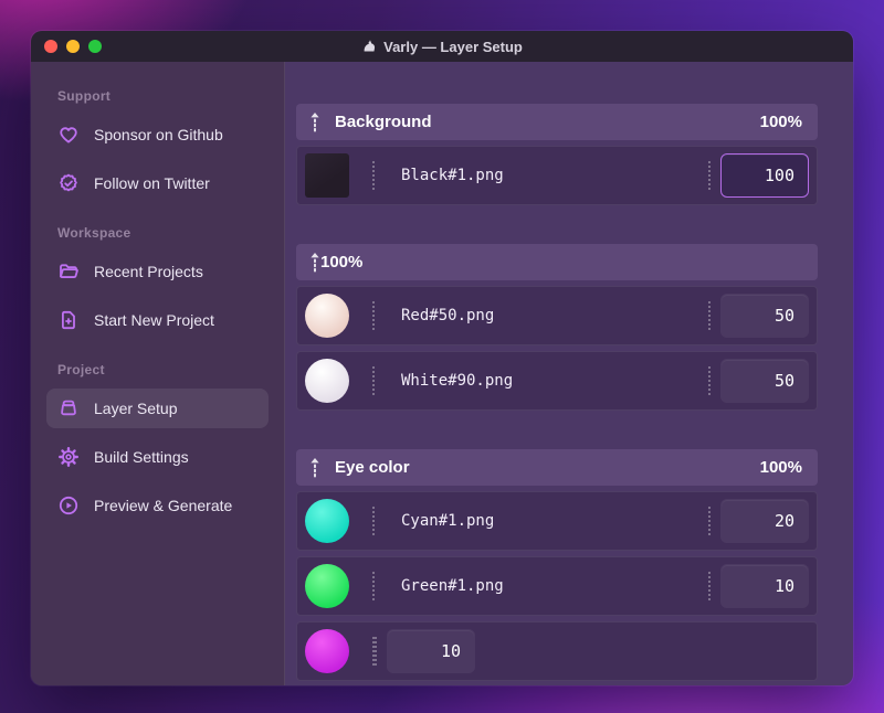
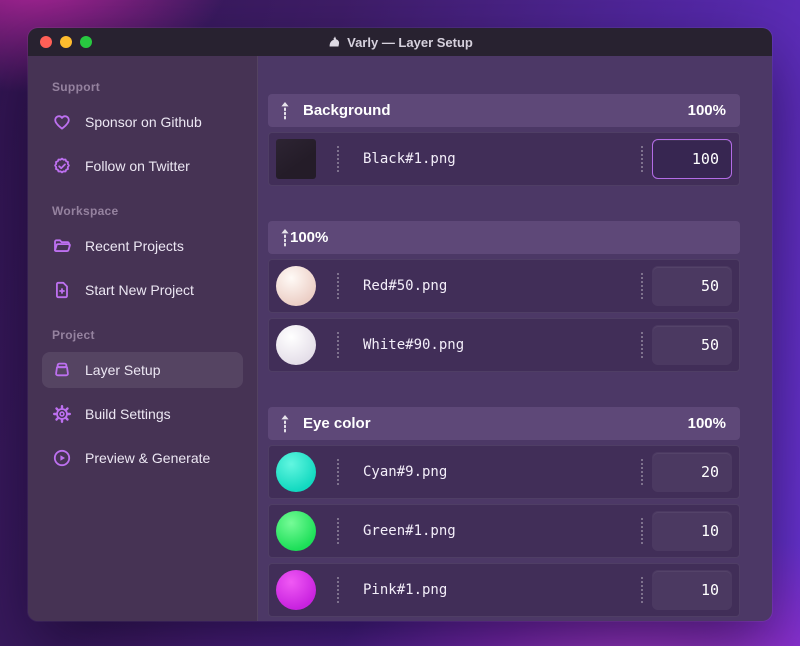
  Varly — Layer Setup
  Support
  Sponsor on Github
  Follow on Twitter
  Workspace
  Recent Projects
  Start New Project
  Project
  Layer Setup
  Build Settings
  Preview & Generate
  Background
  100%
  Black#1.png
  100
  100%
  Red#50.png
  50
  White#90.png
  50
  Eye color
  100%
- Cyan#1.png
+ Cyan#9.png
  20
  Green#1.png
  10
+ Pink#1.png
  10
